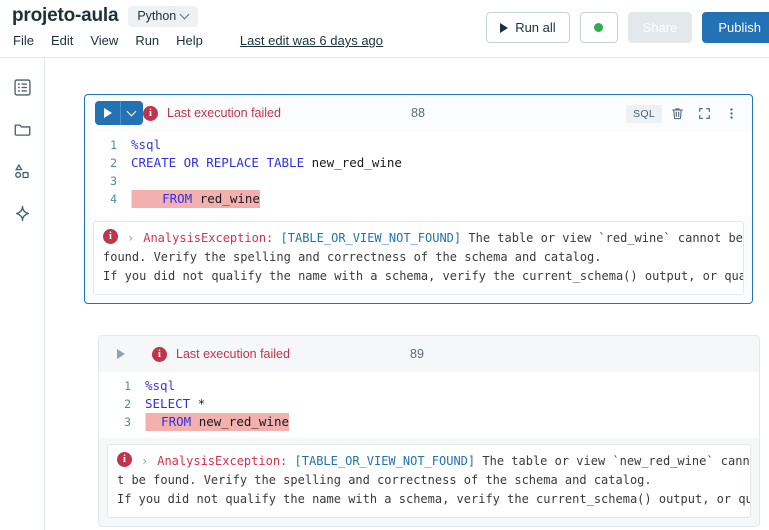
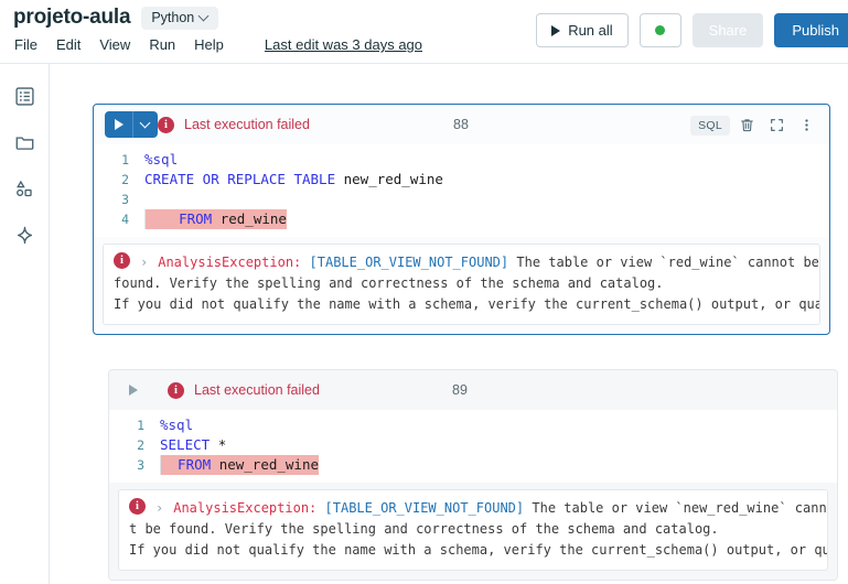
  projeto-aula
  Python
  File
  Edit
  View
  Run
  Help
- Last edit was 6 days ago
+ Last edit was 3 days ago
  Run all
  Share
  Publish
  i
  Last execution failed
  88
  SQL
  1
  %sql
  2
  CREATE OR REPLACE TABLE new_red_wine
  3
  4
  FROM red_wine
  i
  ›
  AnalysisException: [TABLE_OR_VIEW_NOT_FOUND] The table or view `red_wine` cannot be
  found. Verify the spelling and correctness of the schema and catalog.
  If you did not qualify the name with a schema, verify the current_schema() output, or qua
  i
  Last execution failed
  89
  1
  %sql
  2
  SELECT *
  3
  FROM new_red_wine
  i
  ›
  AnalysisException: [TABLE_OR_VIEW_NOT_FOUND] The table or view `new_red_wine` cann
  t be found. Verify the spelling and correctness of the schema and catalog.
  If you did not qualify the name with a schema, verify the current_schema() output, or qu
